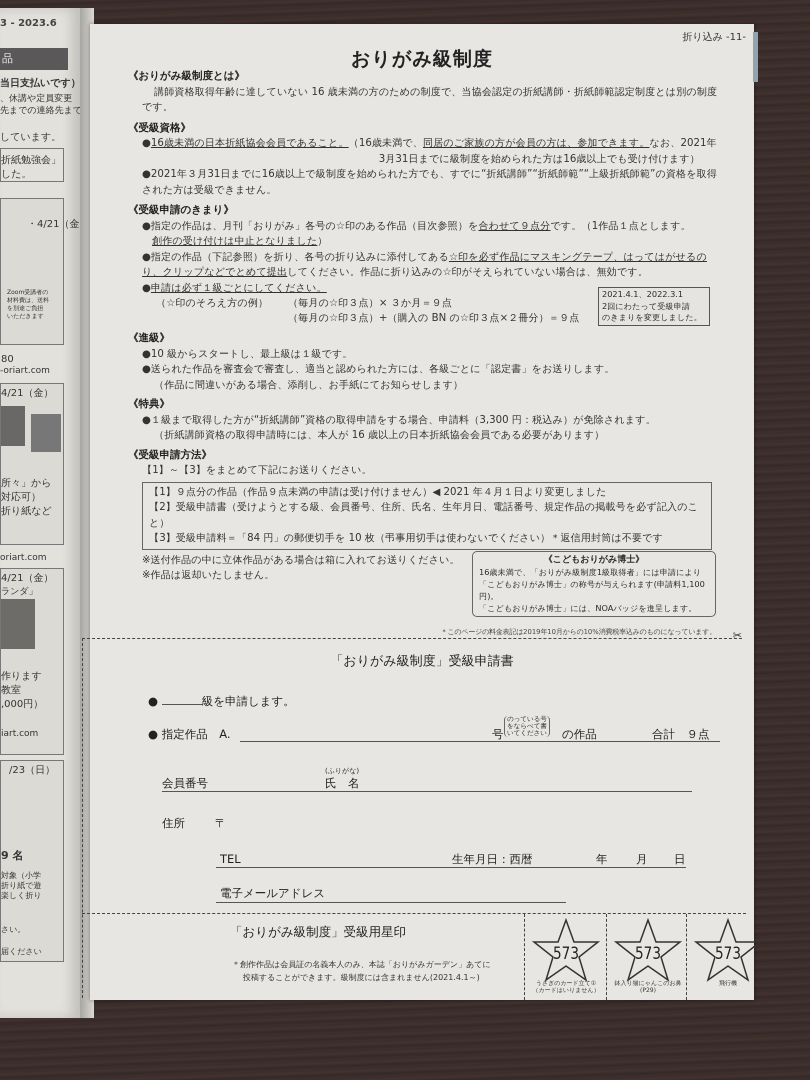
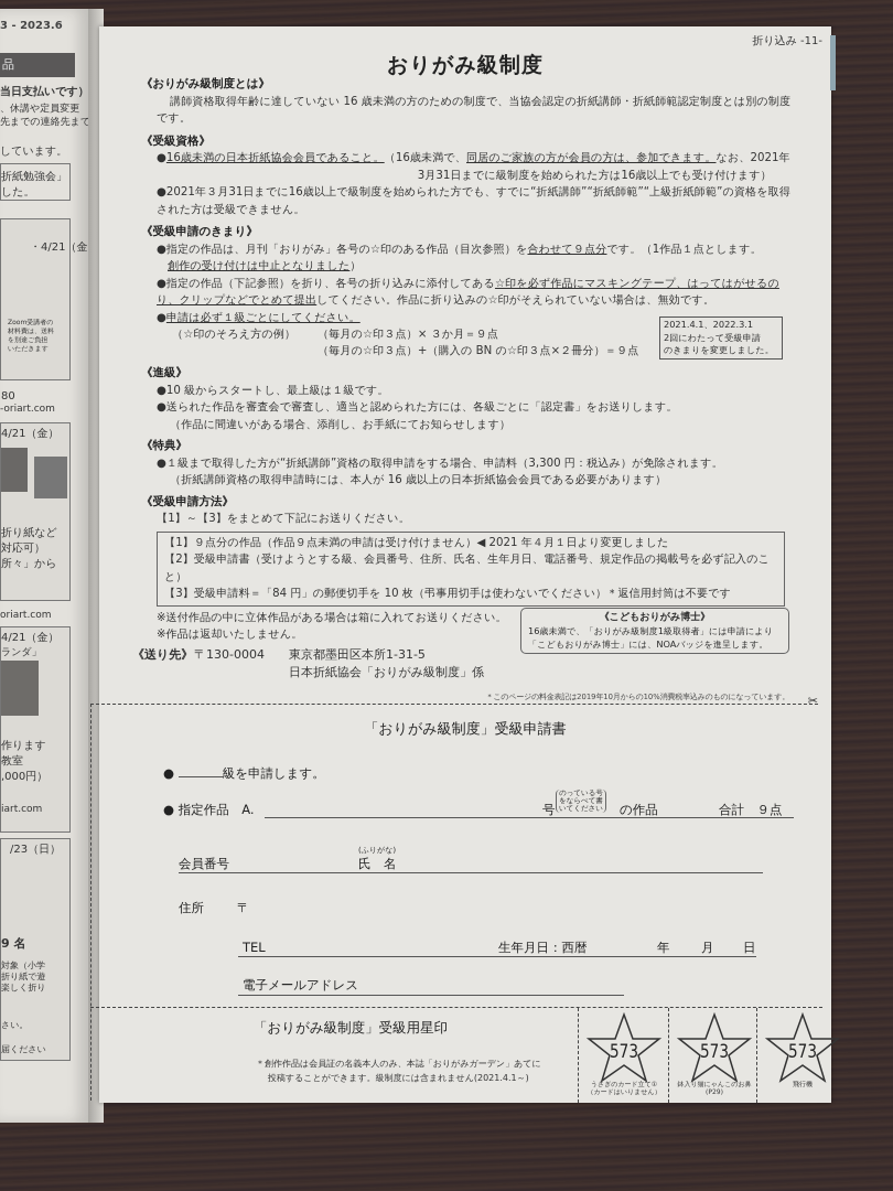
  3 - 2023.6
  品
  当日支払いです）
  、休講や定員変更
  先までの連絡先まで
  しています。
  折紙勉強会」
  した。
  ・4/21（金
  80
  -oriart.com
  4/21（金）
- 所々」から
+ 折り紙など
  対応可）
- 折り紙など
+ 所々」から
  oriart.com
  4/21（金）
  ランダ」
  作ります
  教室
  ,000円）
  iart.com
  /23（日）
  9 名
  対象（小学
  折り紙で遊
  楽しく折り
  さい。
  届ください
  折り込み -11-
  おりがみ級制度
  《おりがみ級制度とは》
  講師資格取得年齢に達していない 16 歳未満の方のための制度で、当協会認定の折紙講師・折紙師範認定制度とは別の制度です。
  《受級資格》
  ●16歳未満の日本折紙協会会員であること。（16歳未満で、同居のご家族の方が会員の方は、参加できます。なお、2021年
  3月31日までに級制度を始められた方は16歳以上でも受け付けます）
  ●2021年３月31日までに16歳以上で級制度を始められた方でも、すでに“折紙講師”“折紙師範”“上級折紙師範”の資格を取得された方は受級できません。
  《受級申請のきまり》
  ●指定の作品は、月刊「おりがみ」各号の☆印のある作品（目次参照）を合わせて９点分です。（1作品１点とします。
  創作の受け付けは中止となりました）
  ●指定の作品（下記参照）を折り、各号の折り込みに添付してある☆印を必ず作品にマスキングテープ、はってはがせるのり、クリップなどでとめて提出してください。作品に折り込みの☆印がそえられていない場合は、無効です。
  ●申請は必ず１級ごとにしてください。
  （☆印のそろえ方の例）
  （毎月の☆印３点）× ３か月＝９点
  （毎月の☆印３点）+（購入の BN の☆印３点×２冊分）＝９点
  《進級》
  ●10 級からスタートし、最上級は１級です。
  ●送られた作品を審査会で審査し、適当と認められた方には、各級ごとに「認定書」をお送りします。
  （作品に間違いがある場合、添削し、お手紙にてお知らせします）
  《特典》
  ●１級まで取得した方が“折紙講師”資格の取得申請をする場合、申請料（3,300 円：税込み）が免除されます。
  （折紙講師資格の取得申請時には、本人が 16 歳以上の日本折紙協会会員である必要があります）
  《受級申請方法》
  【1】～【3】をまとめて下記にお送りください。
  【1】９点分の作品（作品９点未満の申請は受け付けません）◀ 2021 年４月１日より変更しました
  【2】受級申請書（受けようとする級、会員番号、住所、氏名、生年月日、電話番号、規定作品の掲載号を必ず記入のこと）
  【3】受級申請料＝「84 円」の郵便切手を 10 枚（弔事用切手は使わないでください）＊返信用封筒は不要です
  ※送付作品の中に立体作品がある場合は箱に入れてお送りください。
  ※作品は返却いたしません。
+ 《送り先》
+ 〒130-0004
+ 東京都墨田区本所1-31-5
+ 日本折紙協会「おりがみ級制度」係
  2021.4.1、2022.3.1
  2回にわたって受級申請
  のきまりを変更しました。
  《こどもおりがみ博士》
  16歳未満で、「おりがみ級制度1級取得者」には申請により
- 「こどもおりがみ博士」の称号が与えられます(申請料1,100円)。
  「こどもおりがみ博士」には、NOAバッジを進呈します。
  ＊このページの料金表記は2019年10月からの10%消費税率込みのものになっています。
  ✂
  「おりがみ級制度」受級申請書
  ● 級を申請します。
  ● 指定作品 A.
  号
  のっている号
  をならべて書
  いてください
  の作品
  合計 ９点
  会員番号
  (ふりがな)
  氏 名
  住所
  〒
  TEL
  生年月日：西暦
  年
  月
  日
  電子メールアドレス
  「おりがみ級制度」受級用星印
  ＊創作作品は会員証の名義本人のみ、本誌「おりがみガーデン」あてに
  投稿することができます。級制度には含まれません(2021.4.1～)
  573
  573
  573
